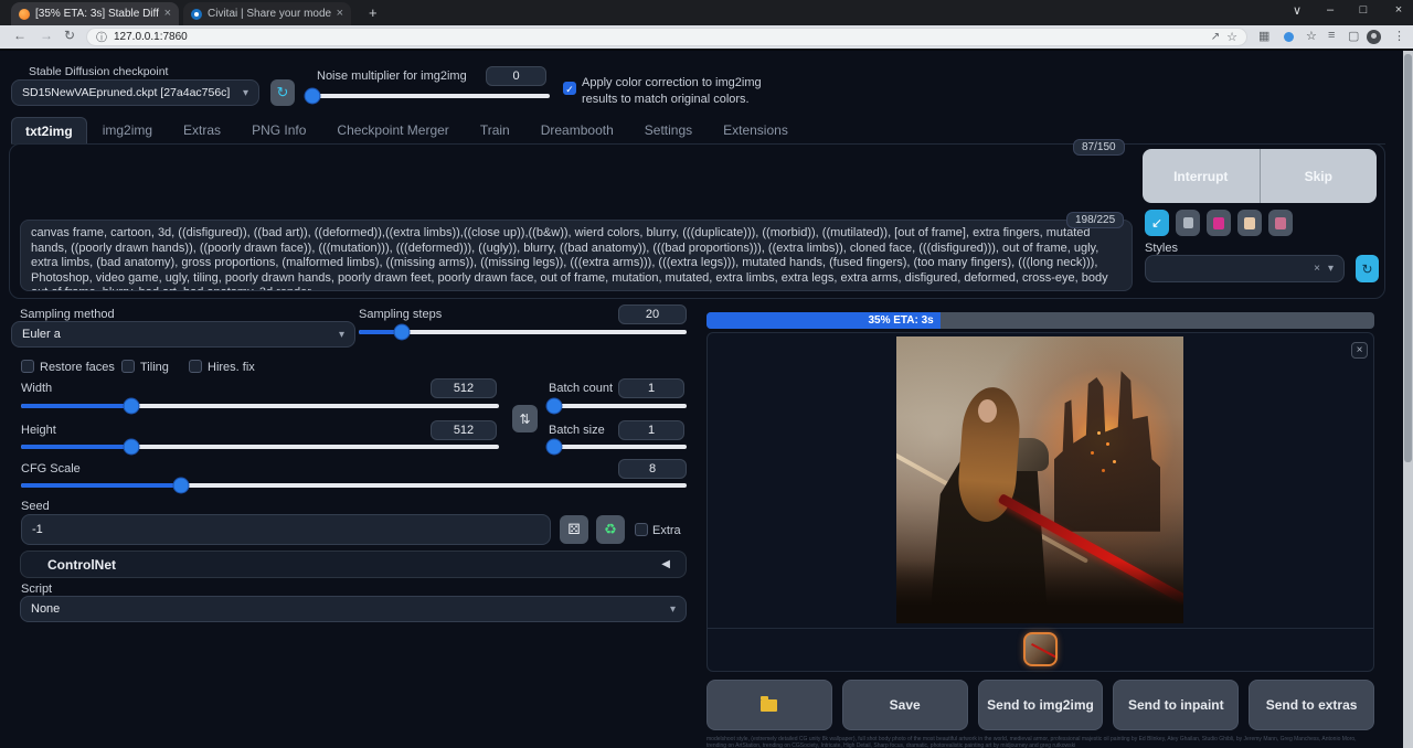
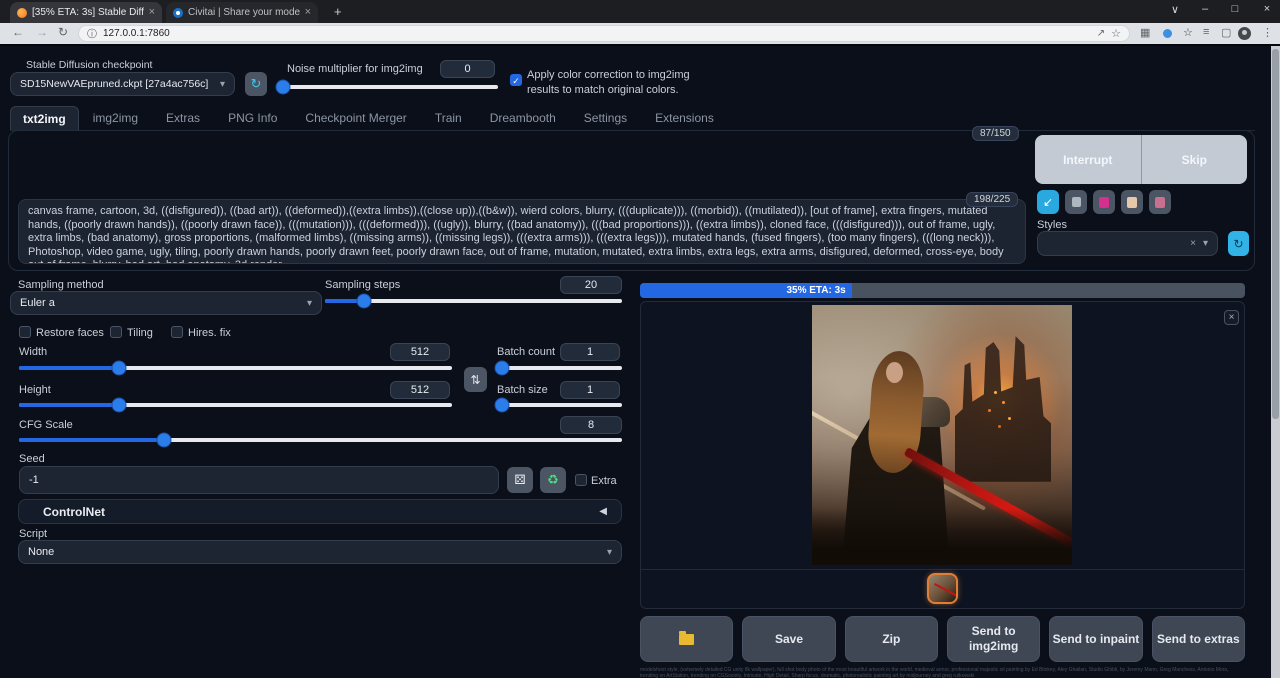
  [35% ETA: 3s] Stable Diff
  ×
  Civitai | Share your mode
  ×
  +
  ∨
  –
  □
  ×
  ←
  →
  ↻
  ⓘ
  127.0.0.1:7860
  ↗
  ☆
  ▦
  ☆
  ≡
  ▢
  ⋮
  Stable Diffusion checkpoint
  SD15NewVAEpruned.ckpt [27a4ac756c]
  ▾
  ↻
  Noise multiplier for img2img
  0
  ✓
  Apply color correction to img2img results to match original colors.
  txt2img
  img2img
  Extras
  PNG Info
  Checkpoint Merger
  Train
  Dreambooth
  Settings
  Extensions
  87/150
  198/225
  canvas frame, cartoon, 3d, ((disfigured)), ((bad art)), ((deformed)),((extra limbs)),((close up)),((b&w)), wierd colors, blurry, (((duplicate))), ((morbid)), ((mutilated)), [out of frame], extra fingers, mutated hands, ((poorly drawn hands)), ((poorly drawn face)), (((mutation))), (((deformed))), ((ugly)), blurry, ((bad anatomy)), (((bad proportions))), ((extra limbs)), cloned face, (((disfigured))), out of frame, ugly, extra limbs, (bad anatomy), gross proportions, (malformed limbs), ((missing arms)), ((missing legs)), (((extra arms))), (((extra legs))), mutated hands, (fused fingers), (too many fingers), (((long neck))), Photoshop, video game, ugly, tiling, poorly drawn hands, poorly drawn feet, poorly drawn face, out of frame, mutation, mutated, extra limbs, extra legs, extra arms, disfigured, deformed, cross-eye, body
  Interrupt
  Skip
  ↙
  Styles
  ×
  ▾
  ↻
  Sampling method
  Euler a
  ▾
  Sampling steps
  20
  Restore faces
  Tiling
  Hires. fix
  Width
  512
  Batch count
  1
  ⇅
  Height
  512
  Batch size
  1
  CFG Scale
  8
  Seed
  -1
  ⚄
  ♻
  Extra
  ControlNet
  ◀
  Script
  None
  ▾
  35% ETA: 3s
  ×
  Save
+ Zip
  Send to img2img
  Send to inpaint
  Send to extras
